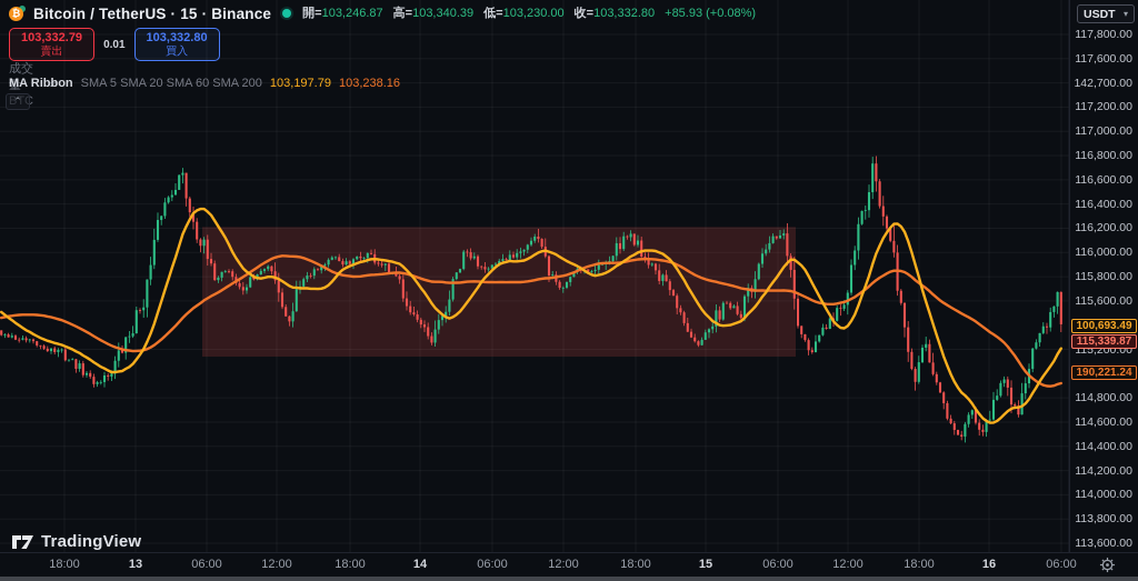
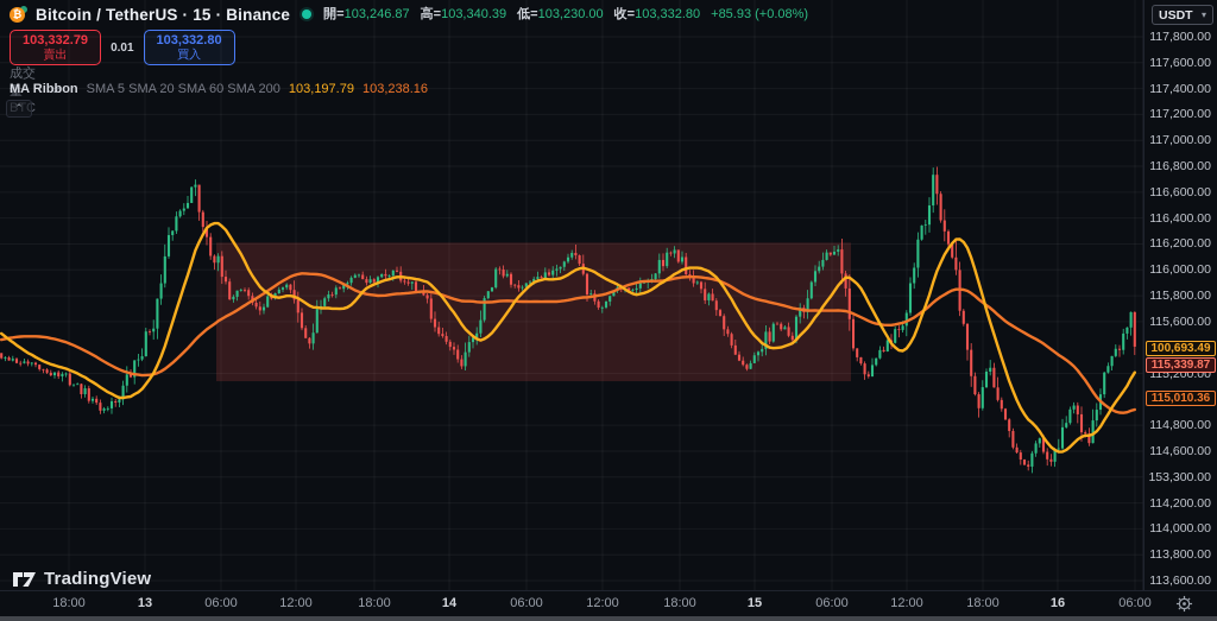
  ₿
  Bitcoin / TetherUS · 15 · Binance
  開=103,246.87
  高=103,340.39
  低=103,230.00
  收=103,332.80
  +85.93 (+0.08%)
  103,332.79
  賣出
  0.01
  103,332.80
  買入
  成交量 · BTC
  MA Ribbon
  SMA 5 SMA 20 SMA 60 SMA 200
  103,197.79
  103,238.16
  ⌃
  USDT
  ▾
  117,800.00
  117,600.00
- 142,700.00
+ 117,400.00
  117,200.00
  117,000.00
  116,800.00
  116,600.00
  116,400.00
  116,200.00
  116,000.00
  115,800.00
  115,600.00
  115,200.00
  114,800.00
  114,600.00
- 114,400.00
+ 153,300.00
  114,200.00
  114,000.00
  113,800.00
  113,600.00
  100,693.49
  115,339.87
- 190,221.24
+ 115,010.36
  18:00
  13
  06:00
  12:00
  18:00
  14
  06:00
  12:00
  18:00
  15
  06:00
  12:00
  18:00
  16
  06:00
  TradingView
